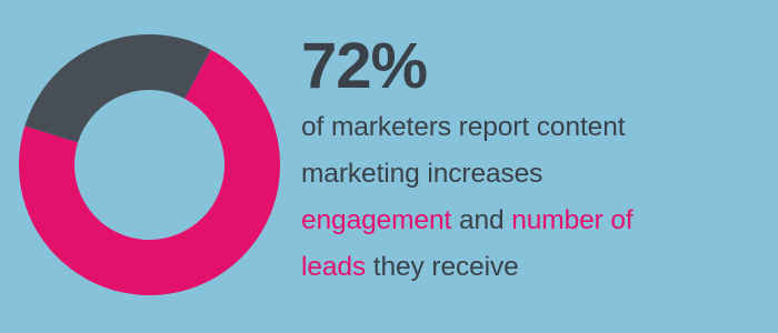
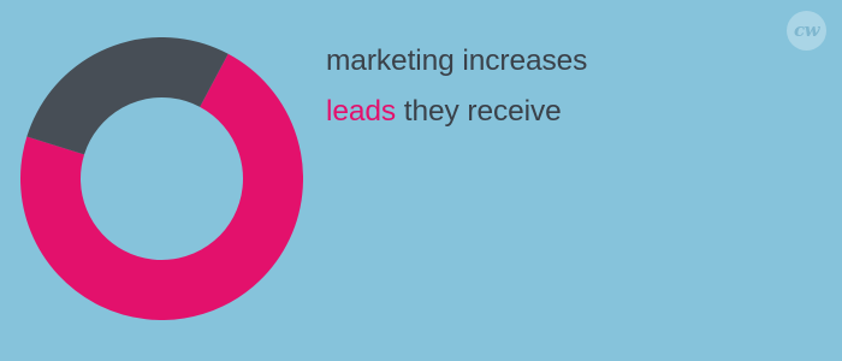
- 72%
- of marketers report content
  marketing increases
- engagement and number of
  leads they receive
+ cw
